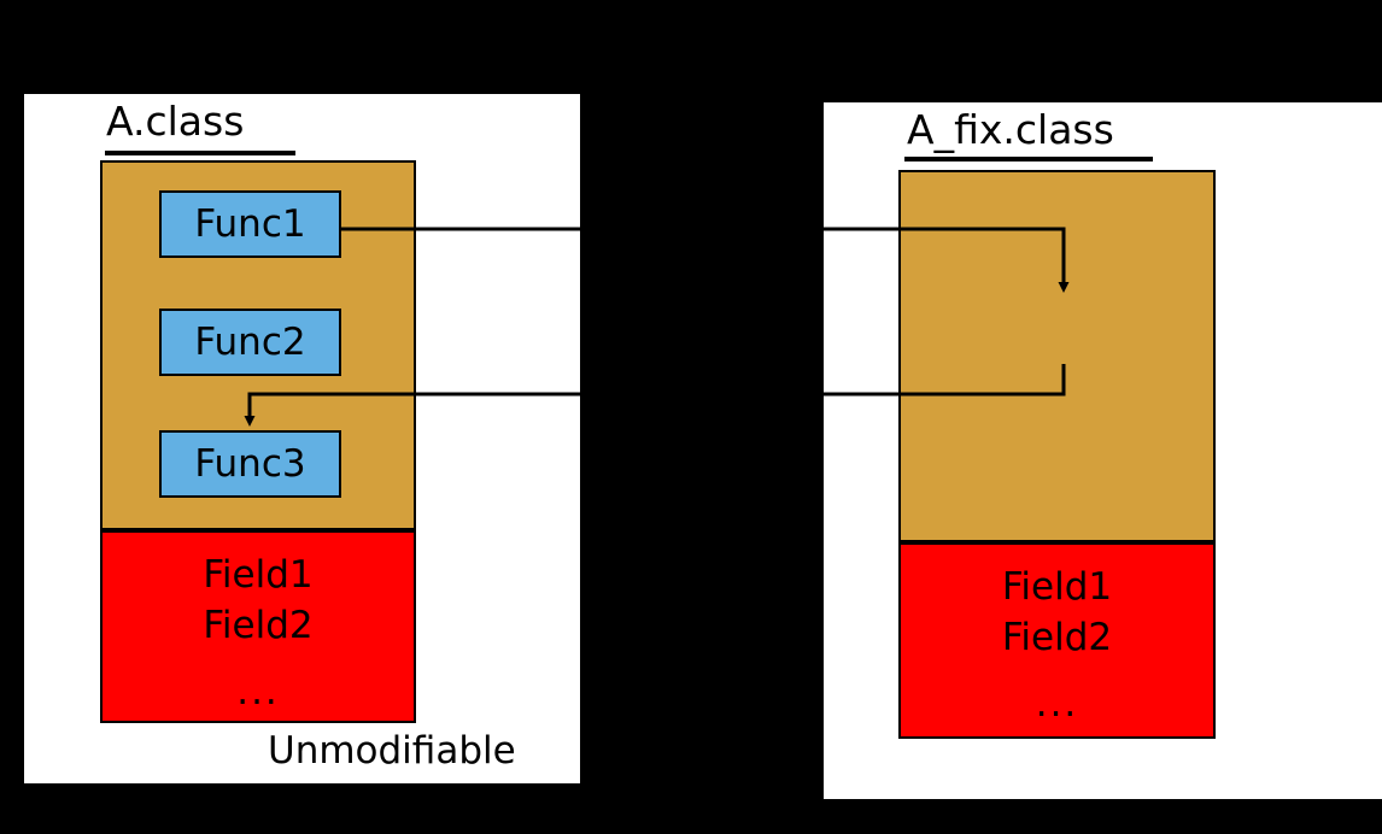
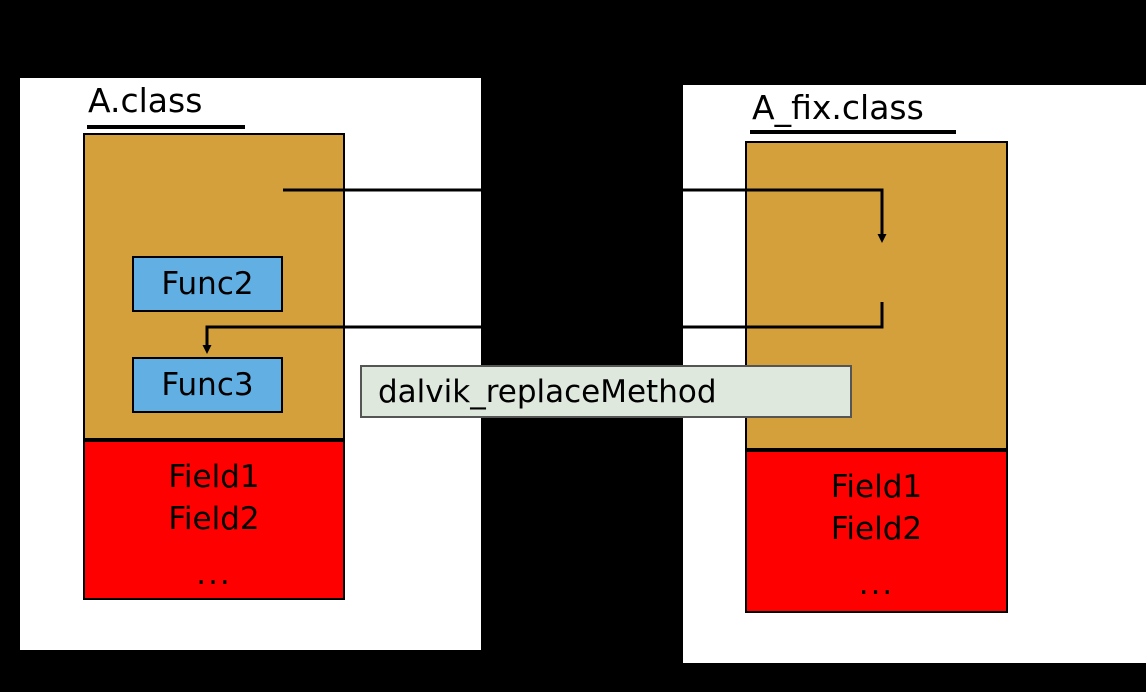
  A.class
- Func1
  Func2
  Func3
  Field1
  Field2
  ...
- Unmodifiable
  A_fix.class
  Field1
  Field2
  ...
+ dalvik_replaceMethod
